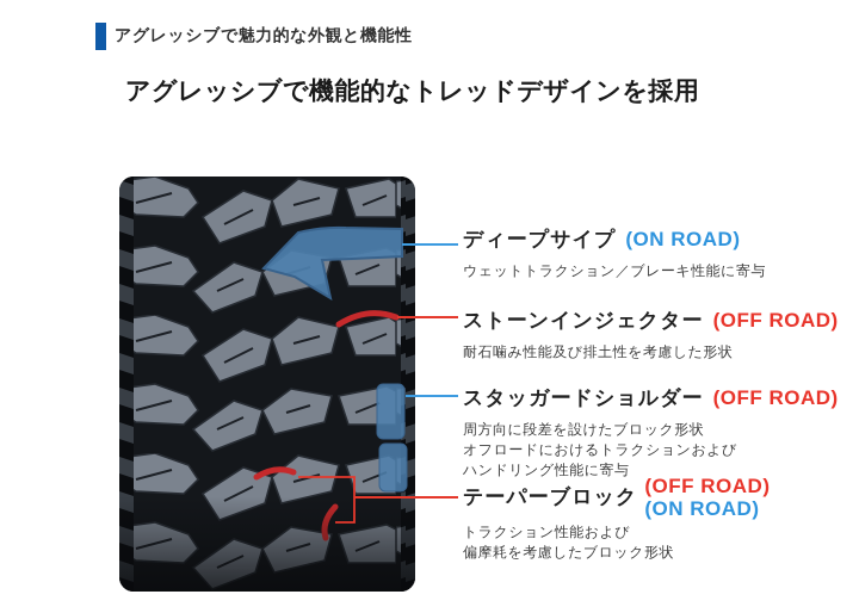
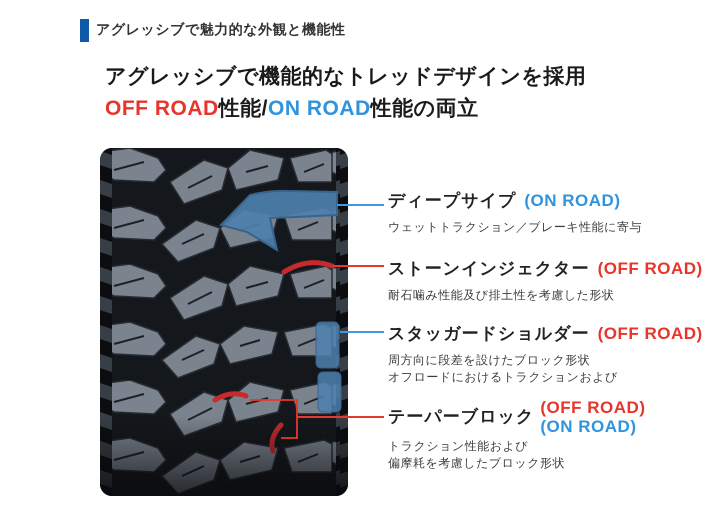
  アグレッシブで魅力的な外観と機能性
  アグレッシブで機能的なトレッドデザインを採用
+ OFF ROAD性能/ON ROAD性能の両立
  ディープサイプ
  (ON ROAD)
  ウェットトラクション／ブレーキ性能に寄与
  ストーンインジェクター
  (OFF ROAD)
  耐石噛み性能及び排土性を考慮した形状
  スタッガードショルダー
  (OFF ROAD)
  周方向に段差を設けたブロック形状
  オフロードにおけるトラクションおよび
- ハンドリング性能に寄与
  テーパーブロック
  (OFF ROAD)
  (ON ROAD)
  トラクション性能および
  偏摩耗を考慮したブロック形状
